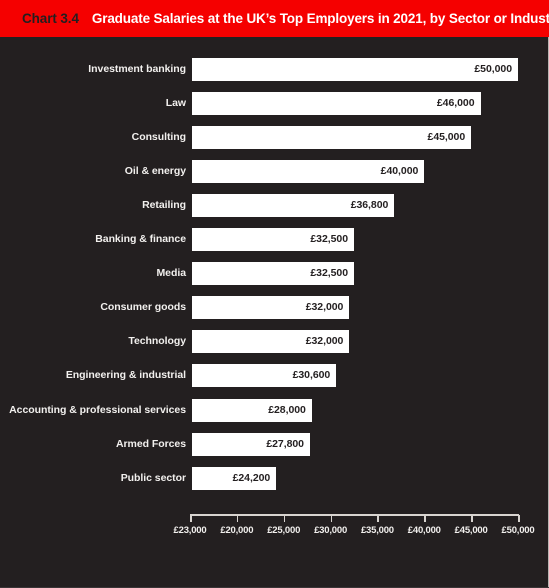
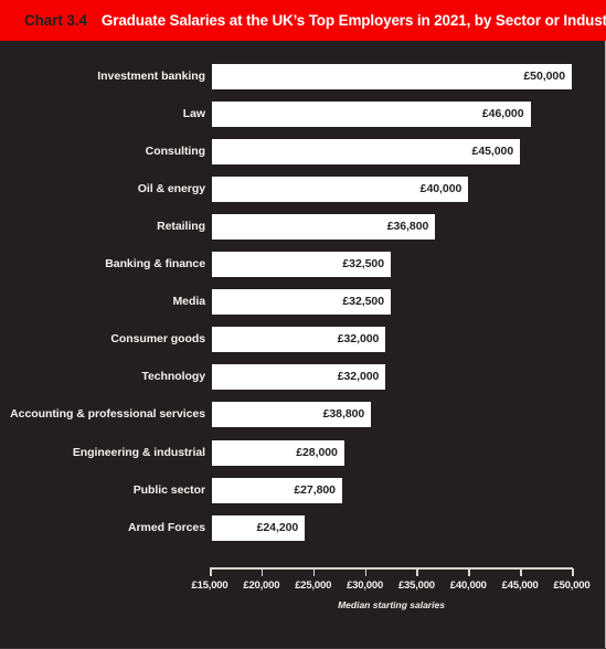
  Chart 3.4
  Graduate Salaries at the UK’s Top Employers in 2021, by Sector or Indust
  Investment banking
  £50,000
  Law
  £46,000
  Consulting
  £45,000
  Oil & energy
  £40,000
  Retailing
  £36,800
  Banking & finance
  £32,500
  Media
  £32,500
  Consumer goods
  £32,000
  Technology
  £32,000
- Engineering & industrial
+ Accounting & professional services
- £30,600
+ £38,800
- Accounting & professional services
+ Engineering & industrial
  £28,000
- Armed Forces
+ Public sector
  £27,800
- Public sector
+ Armed Forces
  £24,200
- £23,000
+ £15,000
  £20,000
  £25,000
  £30,000
  £35,000
  £40,000
  £45,000
  £50,000
+ Median starting salaries
